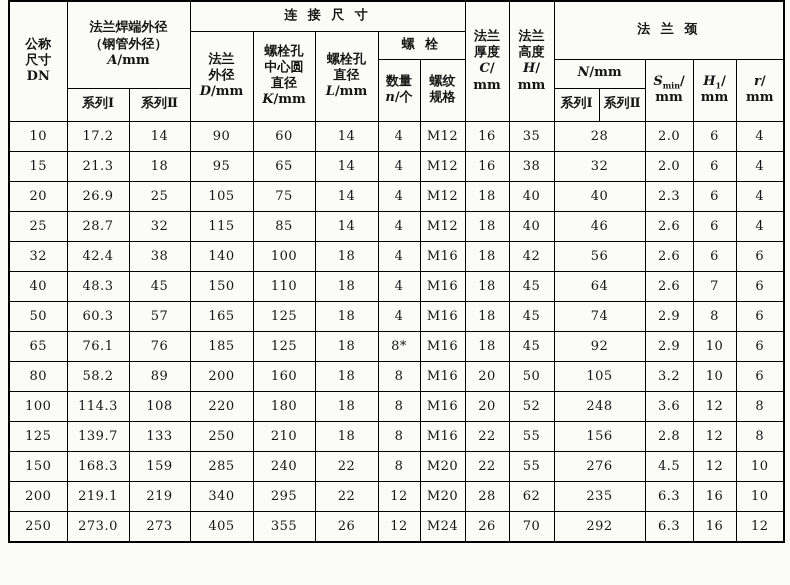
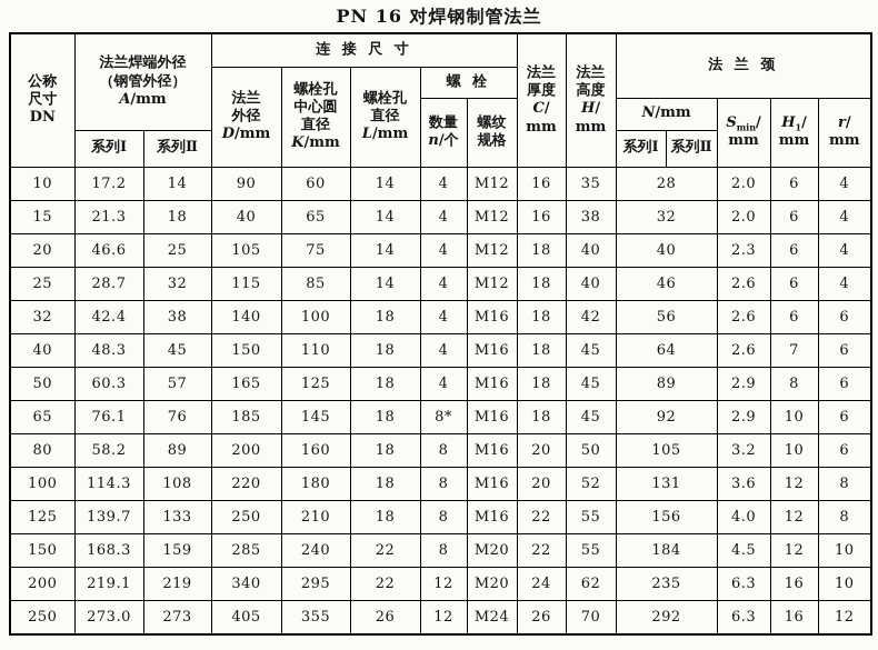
+ PN 16 对焊钢制管法兰
  公称 尺寸 DN	法兰焊端外径 （钢管外径） A/mm	连 接 尺 寸	法兰 厚度 C/ mm	法兰 高度 H/ mm	法 兰 颈
  法兰 外径 D/mm	螺栓孔 中心圆 直径 K/mm	螺栓孔 直径 L/mm	螺 栓
  数量 n/个	螺纹 规格	N/mm	Smin/ mm	H1/ mm	r/ mm
  系列Ⅰ	系列Ⅱ	系列Ⅰ	系列Ⅱ
  10	17.2	14	90	60	14	4	M12	16	35	28	2.0	6	4
- 15	21.3	18	95	65	14	4	M12	16	38	32	2.0	6	4
+ 15	21.3	18	40	65	14	4	M12	16	38	32	2.0	6	4
- 20	26.9	25	105	75	14	4	M12	18	40	40	2.3	6	4
+ 20	46.6	25	105	75	14	4	M12	18	40	40	2.3	6	4
  25	28.7	32	115	85	14	4	M12	18	40	46	2.6	6	4
  32	42.4	38	140	100	18	4	M16	18	42	56	2.6	6	6
  40	48.3	45	150	110	18	4	M16	18	45	64	2.6	7	6
- 50	60.3	57	165	125	18	4	M16	18	45	74	2.9	8	6
+ 50	60.3	57	165	125	18	4	M16	18	45	89	2.9	8	6
- 65	76.1	76	185	125	18	8*	M16	18	45	92	2.9	10	6
+ 65	76.1	76	185	145	18	8*	M16	18	45	92	2.9	10	6
  80	58.2	89	200	160	18	8	M16	20	50	105	3.2	10	6
- 100	114.3	108	220	180	18	8	M16	20	52	248	3.6	12	8
+ 100	114.3	108	220	180	18	8	M16	20	52	131	3.6	12	8
- 125	139.7	133	250	210	18	8	M16	22	55	156	2.8	12	8
+ 125	139.7	133	250	210	18	8	M16	22	55	156	4.0	12	8
- 150	168.3	159	285	240	22	8	M20	22	55	276	4.5	12	10
+ 150	168.3	159	285	240	22	8	M20	22	55	184	4.5	12	10
- 200	219.1	219	340	295	22	12	M20	28	62	235	6.3	16	10
+ 200	219.1	219	340	295	22	12	M20	24	62	235	6.3	16	10
  250	273.0	273	405	355	26	12	M24	26	70	292	6.3	16	12
